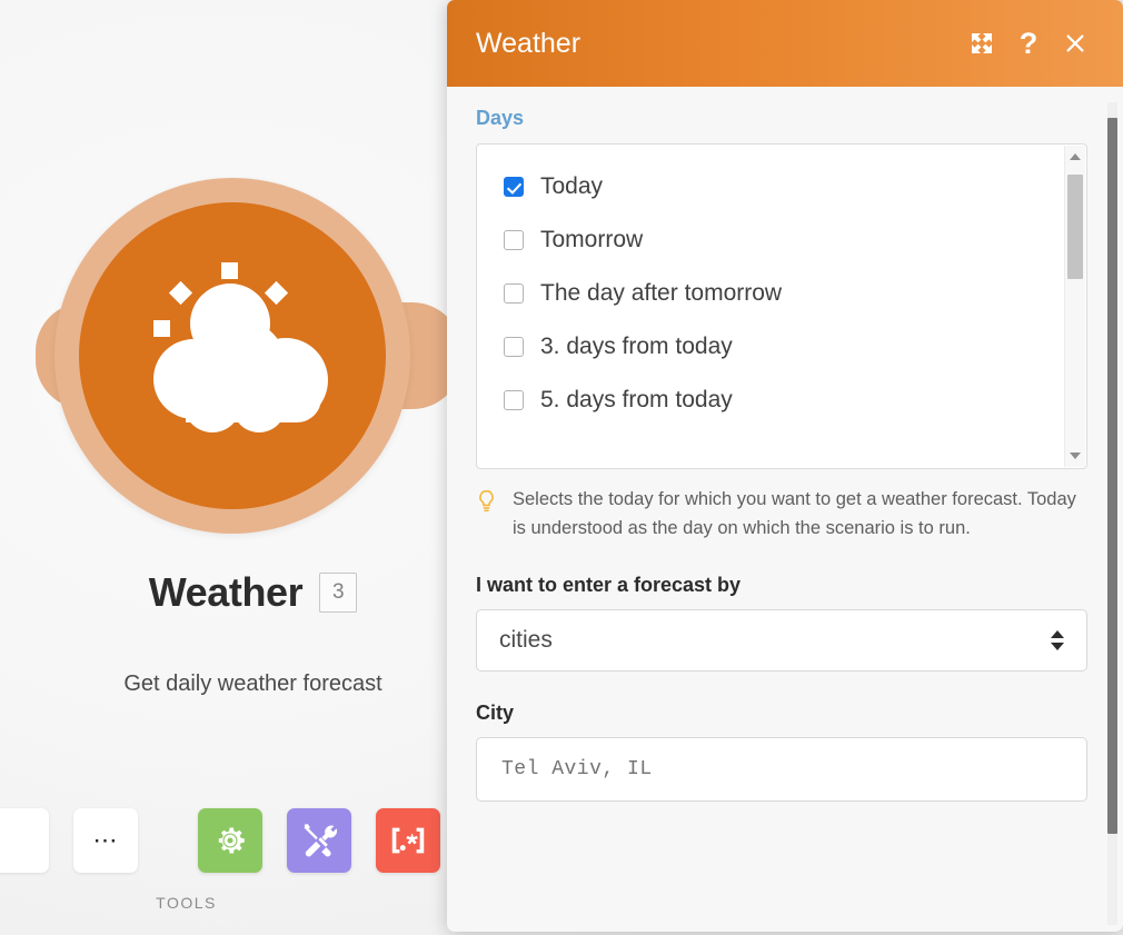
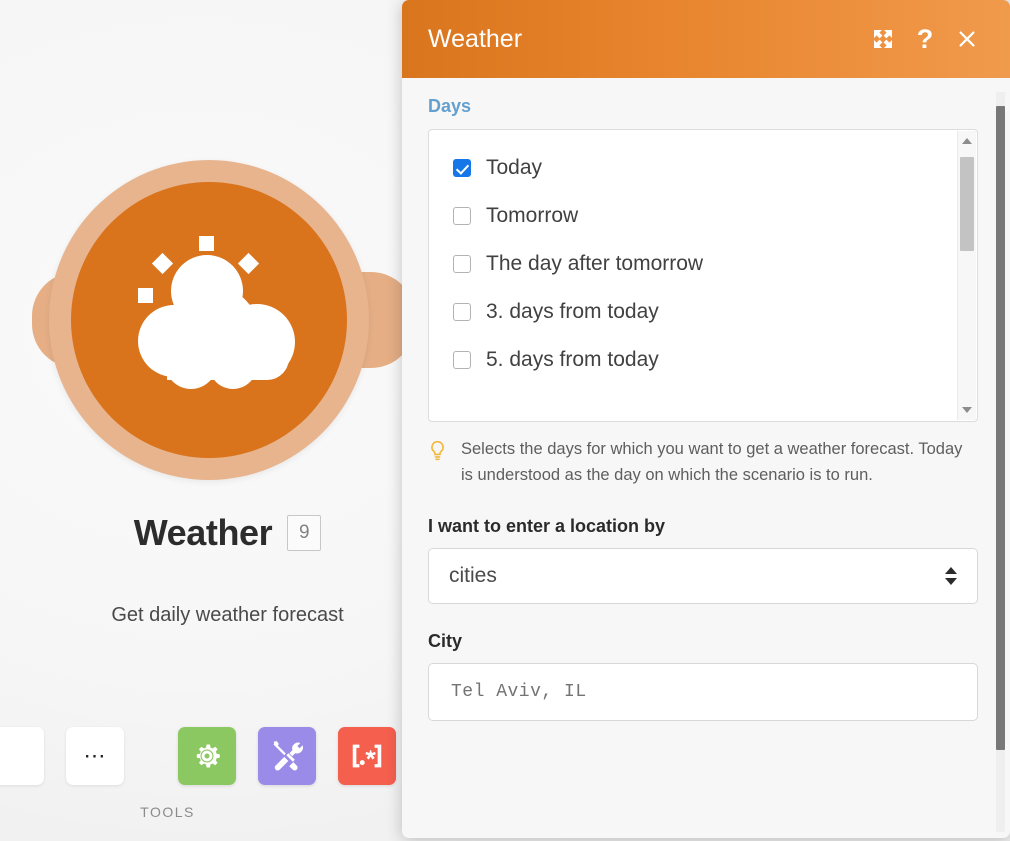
  Weather
- 3
+ 9
  Get daily weather forecast
  ⋯
  TOOLS
  Weather
  ?
  Days
  Today
  Tomorrow
  The day after tomorrow
  3. days from today
  5. days from today
- Selects the today for which you want to get a weather forecast. Today is understood as the day on which the scenario is to run.
+ Selects the days for which you want to get a weather forecast. Today is understood as the day on which the scenario is to run.
- I want to enter a forecast by
+ I want to enter a location by
  cities
  City
  Tel Aviv, IL
